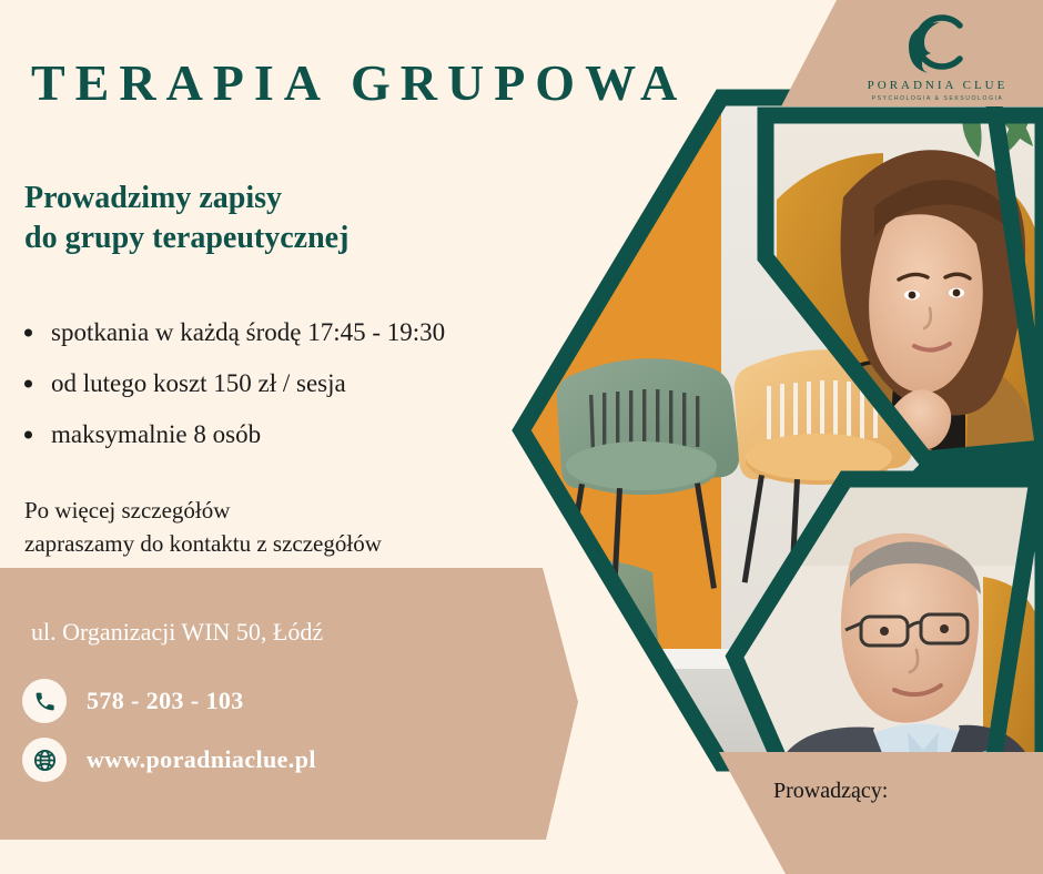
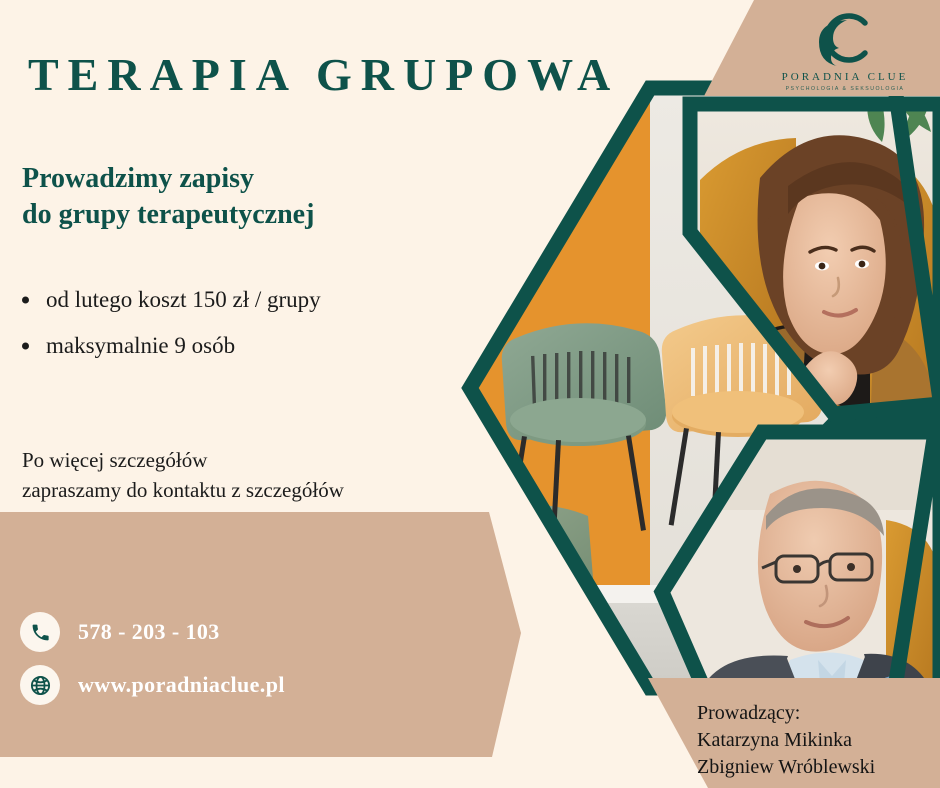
  PORADNIA CLUE
  TERAPIA GRUPOWA
  Prowadzimy zapisy
  do grupy terapeutycznej
- spotkania w każdą środę 17:45 - 19:30
- od lutego koszt 150 zł / sesja
+ od lutego koszt 150 zł / grupy
- maksymalnie 8 osób
+ maksymalnie 9 osób
  Po więcej szczegółów
  zapraszamy do kontaktu z szczegółów
- ul. Organizacji WIN 50, Łódź
  578 - 203 - 103
  www.poradniaclue.pl
  Prowadzący:
+ Katarzyna Mikinka
+ Zbigniew Wróblewski
